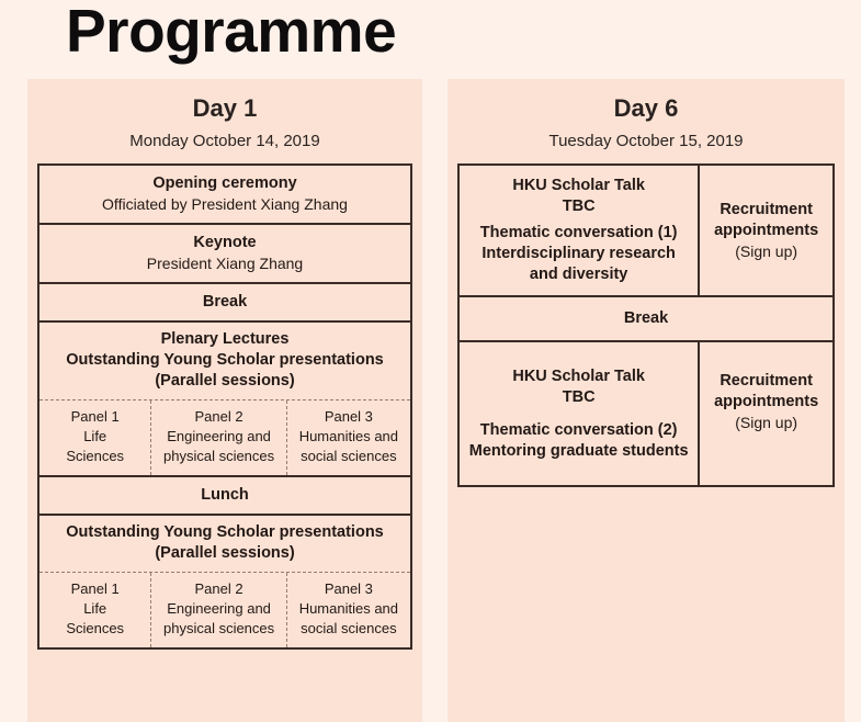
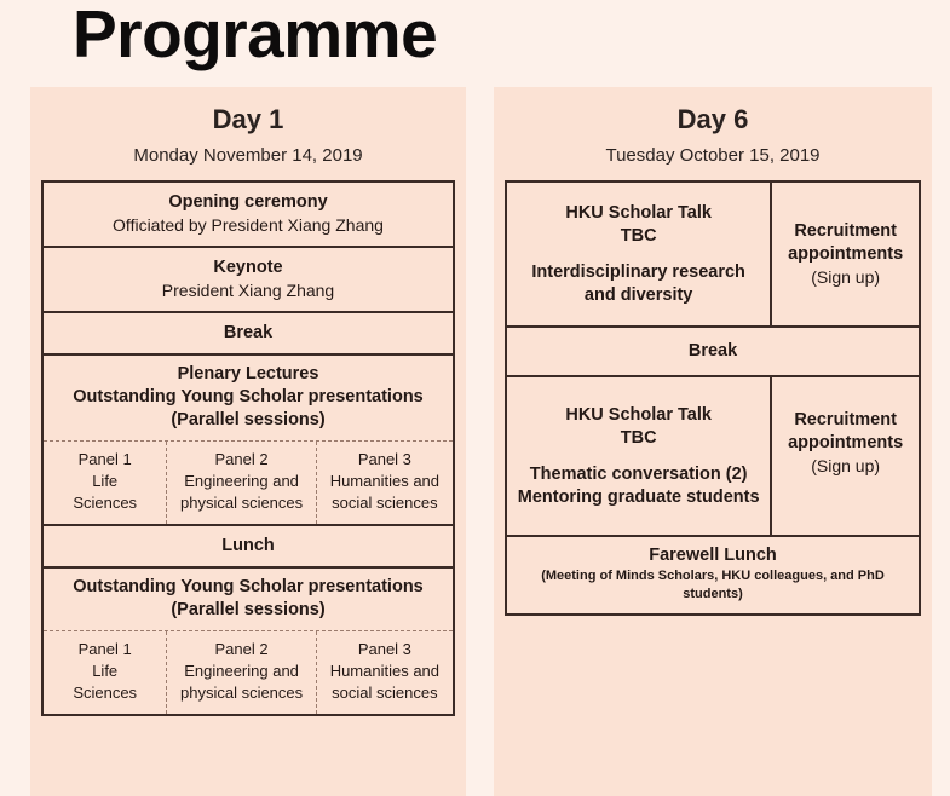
  Programme
  Day 1
- Monday October 14, 2019
+ Monday November 14, 2019
  Opening ceremony
  Officiated by President Xiang Zhang
  Keynote
  President Xiang Zhang
  Break
  Plenary Lectures
  Outstanding Young Scholar presentations
  (Parallel sessions)
  Panel 1
  Life
  Sciences
  Panel 2
  Engineering and
  physical sciences
  Panel 3
  Humanities and
  social sciences
  Lunch
  Outstanding Young Scholar presentations
  (Parallel sessions)
  Panel 1
  Life
  Sciences
  Panel 2
  Engineering and
  physical sciences
  Panel 3
  Humanities and
  social sciences
  Day 6
  Tuesday October 15, 2019
  HKU Scholar Talk
  TBC
- Thematic conversation (1)
  Interdisciplinary research
  and diversity
  Recruitment
  appointments
  (Sign up)
  Break
  HKU Scholar Talk
  TBC
  Thematic conversation (2)
  Mentoring graduate students
  Recruitment
  appointments
  (Sign up)
+ Farewell Lunch
+ (Meeting of Minds Scholars, HKU colleagues, and PhD students)
